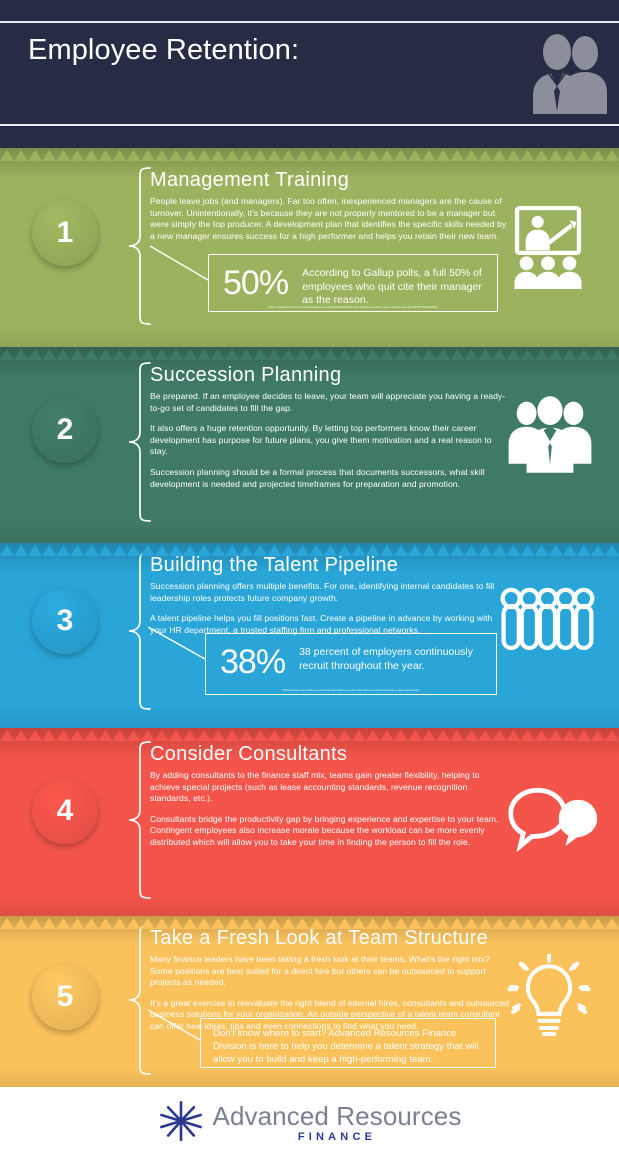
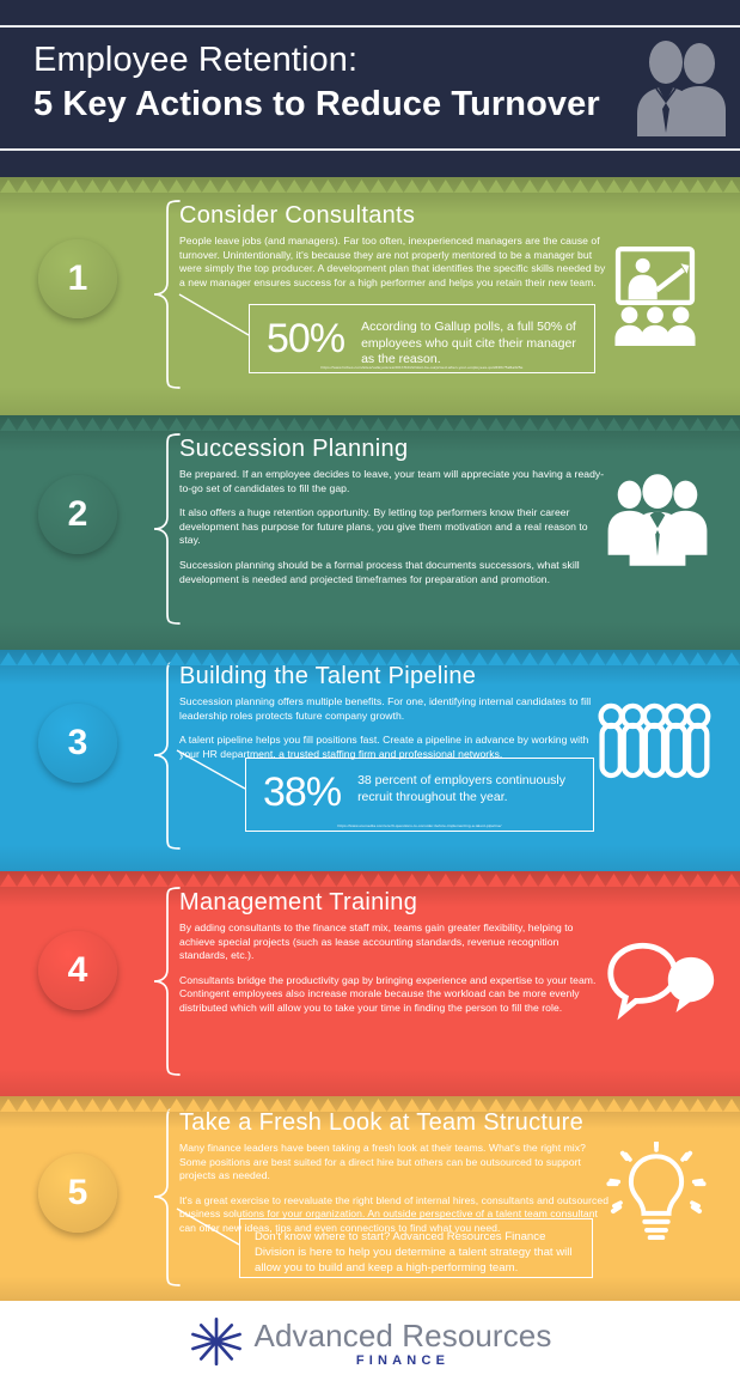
  Employee Retention:
+ 5 Key Actions to Reduce Turnover
  1
- Management Training
+ Consider Consultants
  People leave jobs (and managers). Far too often, inexperienced managers are the cause of turnover. Unintentionally, it's because they are not properly mentored to be a manager but were simply the top producer. A development plan that identifies the specific skills needed by a new manager ensures success for a high performer and helps you retain their new team.
  50%
  According to Gallup polls, a full 50% of employees who quit cite their manager as the reason.
  2
  Succession Planning
  Be prepared. If an employee decides to leave, your team will appreciate you having a ready-to-go set of candidates to fill the gap.
  It also offers a huge retention opportunity. By letting top performers know their career development has purpose for future plans, you give them motivation and a real reason to stay.
  Succession planning should be a formal process that documents successors, what skill development is needed and projected timeframes for preparation and promotion.
  3
  Building the Talent Pipeline
  Succession planning offers multiple benefits. For one, identifying internal candidates to fill leadership roles protects future company growth.
  A talent pipeline helps you fill positions fast. Create a pipeline in advance by working with our HR department, a trusted staffing firm and professional networks.
  38%
  38 percent of employers continuously recruit throughout the year.
  4
- Consider Consultants
+ Management Training
  By adding consultants to the finance staff mix, teams gain greater flexibility, helping to achieve special projects (such as lease accounting standards, revenue recognition standards, etc.).
  Consultants bridge the productivity gap by bringing experience and expertise to your team. Contingent employees also increase morale because the workload can be more evenly distributed which will allow you to take your time in finding the person to fill the role.
  5
  Take a Fresh Look at Team Structure
  Many finance leaders have been taking a fresh look at their teams. What's the right mix? Some positions are best suited for a direct hire but others can be outsourced to support projects as needed.
  It's a great exercise to reevaluate the right blend of internal hires, consultants and outsourced business solutions for your organization. An outside perspective of a talent team consultant can ofer new ideas, tips and even connections to find what you need.
  Don't know where to start? Advanced Resources Finance Division is here to help you determine a talent strategy that will allow you to build and keep a high-performing team.
  Advanced Resources
  FINANCE
